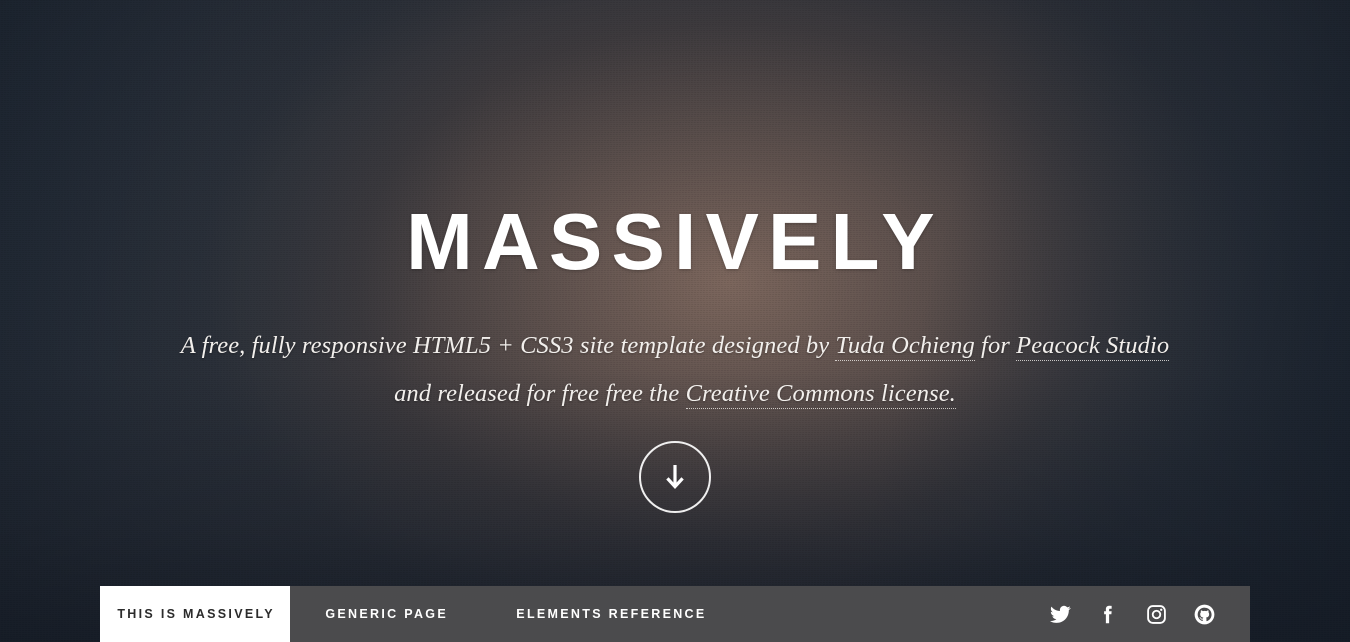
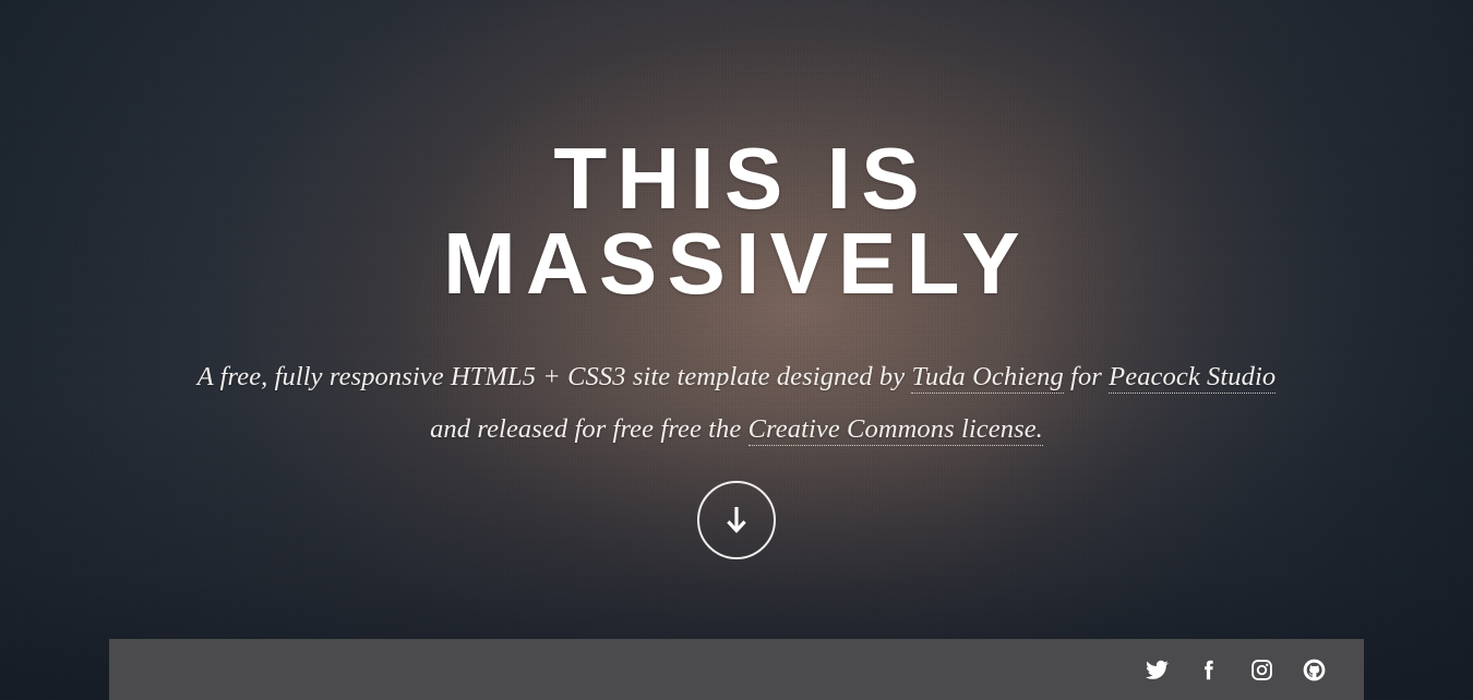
+ THIS IS
  MASSIVELY
  A free, fully responsive HTML5 + CSS3 site template designed by Tuda Ochieng for Peacock Studio
  and released for free free the Creative Commons license.
- THIS IS MASSIVELY
- GENERIC PAGE
- ELEMENTS REFERENCE
